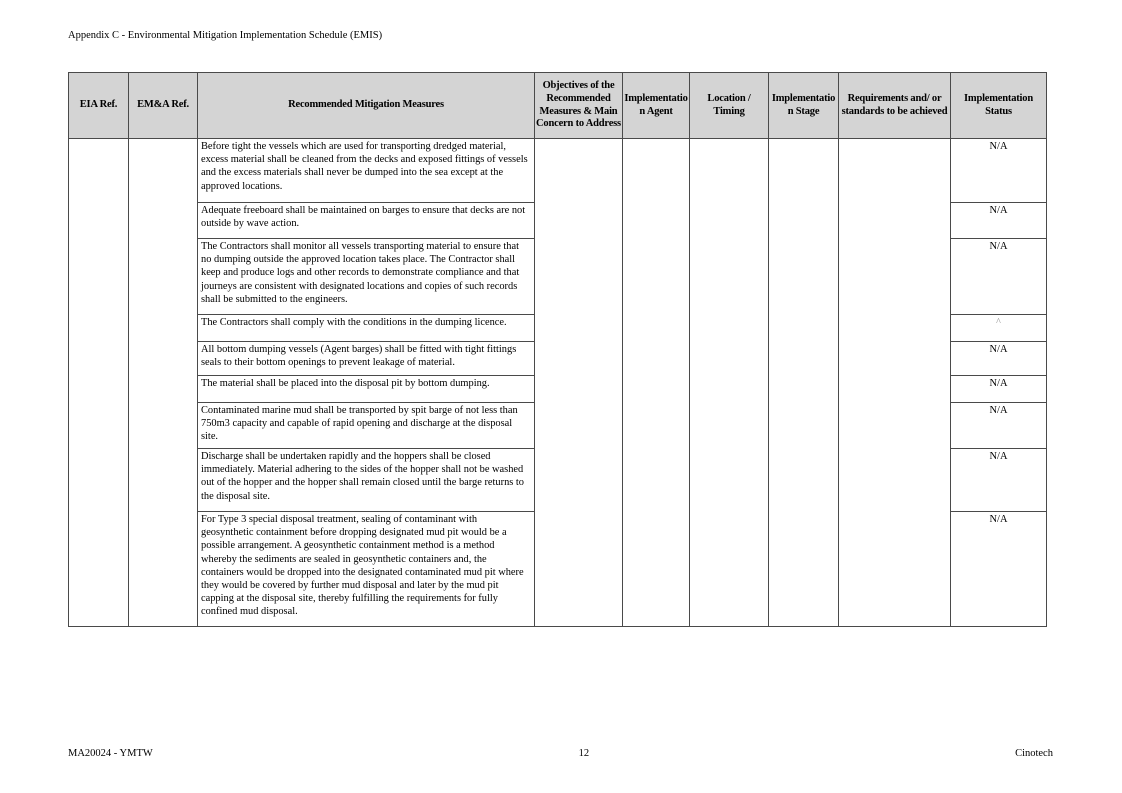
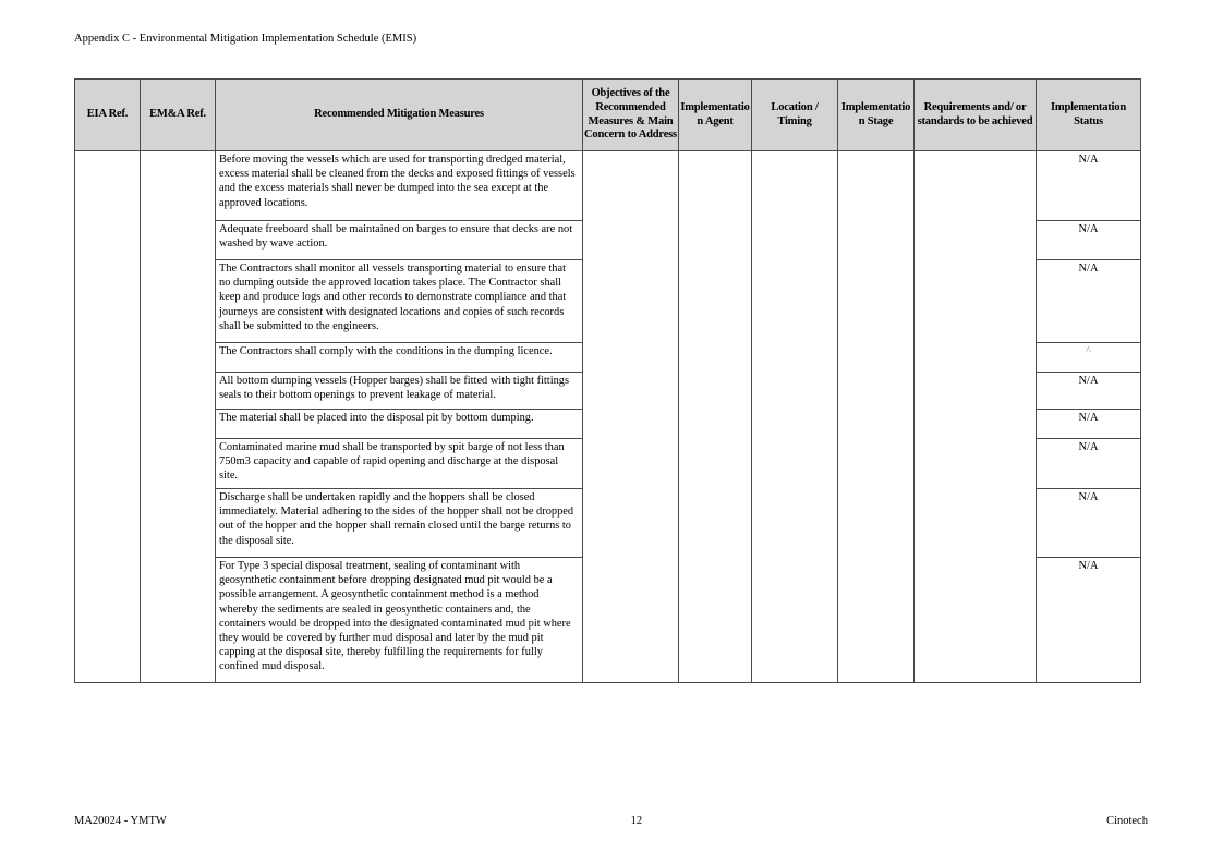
  Appendix C - Environmental Mitigation Implementation Schedule (EMIS)
  EIA Ref.	EM&A Ref.	Recommended Mitigation Measures	Objectives of the Recommended Measures & Main Concern to Address	Implementation Agent	Location / Timing	Implementation Stage	Requirements and/ or standards to be achieved	Implementation Status
- 		Before tight the vessels which are used for transporting dredged material, excess material shall be cleaned from the decks and exposed fittings of vessels and the excess materials shall never be dumped into the sea except at the approved locations.						N/A
+ 		Before moving the vessels which are used for transporting dredged material, excess material shall be cleaned from the decks and exposed fittings of vessels and the excess materials shall never be dumped into the sea except at the approved locations.						N/A
- Adequate freeboard shall be maintained on barges to ensure that decks are not outside by wave action.	N/A
+ Adequate freeboard shall be maintained on barges to ensure that decks are not washed by wave action.	N/A
  The Contractors shall monitor all vessels transporting material to ensure that no dumping outside the approved location takes place. The Contractor shall keep and produce logs and other records to demonstrate compliance and that journeys are consistent with designated locations and copies of such records shall be submitted to the engineers.	N/A
  The Contractors shall comply with the conditions in the dumping licence.	^
- All bottom dumping vessels (Agent barges) shall be fitted with tight fittings seals to their bottom openings to prevent leakage of material.	N/A
+ All bottom dumping vessels (Hopper barges) shall be fitted with tight fittings seals to their bottom openings to prevent leakage of material.	N/A
  The material shall be placed into the disposal pit by bottom dumping.	N/A
  Contaminated marine mud shall be transported by spit barge of not less than 750m3 capacity and capable of rapid opening and discharge at the disposal site.	N/A
- Discharge shall be undertaken rapidly and the hoppers shall be closed immediately. Material adhering to the sides of the hopper shall not be washed out of the hopper and the hopper shall remain closed until the barge returns to the disposal site.	N/A
+ Discharge shall be undertaken rapidly and the hoppers shall be closed immediately. Material adhering to the sides of the hopper shall not be dropped out of the hopper and the hopper shall remain closed until the barge returns to the disposal site.	N/A
  For Type 3 special disposal treatment, sealing of contaminant with geosynthetic containment before dropping designated mud pit would be a possible arrangement. A geosynthetic containment method is a method whereby the sediments are sealed in geosynthetic containers and, the containers would be dropped into the designated contaminated mud pit where they would be covered by further mud disposal and later by the mud pit capping at the disposal site, thereby fulfilling the requirements for fully confined mud disposal.	N/A
  MA20024 - YMTW
  12
  Cinotech
